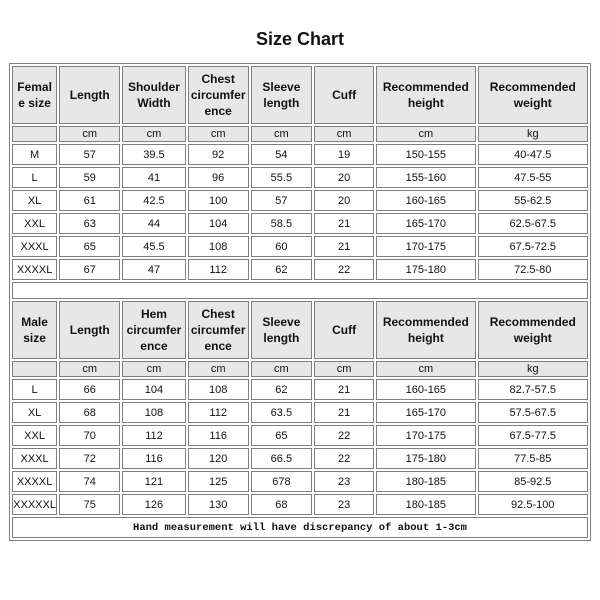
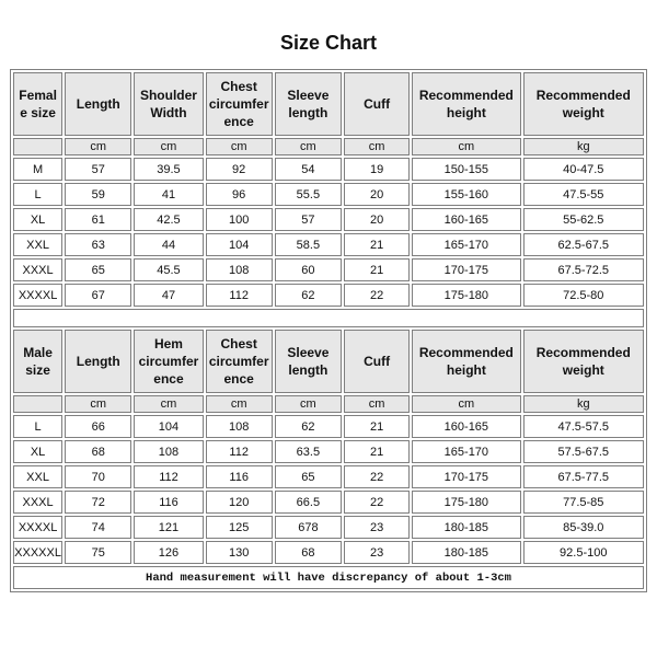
  Size Chart
  Female size	Length	Shoulder Width	Chest circumference	Sleeve length	Cuff	Recommended height	Recommended weight
  	cm	cm	cm	cm	cm	cm	kg
  M	57	39.5	92	54	19	150-155	40-47.5
  L	59	41	96	55.5	20	155-160	47.5-55
  XL	61	42.5	100	57	20	160-165	55-62.5
  XXL	63	44	104	58.5	21	165-170	62.5-67.5
  XXXL	65	45.5	108	60	21	170-175	67.5-72.5
  XXXXL	67	47	112	62	22	175-180	72.5-80
  Male size	Length	Hem circumference	Chest circumference	Sleeve length	Cuff	Recommended height	Recommended weight
  	cm	cm	cm	cm	cm	cm	kg
- L	66	104	108	62	21	160-165	82.7-57.5
+ L	66	104	108	62	21	160-165	47.5-57.5
  XL	68	108	112	63.5	21	165-170	57.5-67.5
  XXL	70	112	116	65	22	170-175	67.5-77.5
  XXXL	72	116	120	66.5	22	175-180	77.5-85
- XXXXL	74	121	125	678	23	180-185	85-92.5
+ XXXXL	74	121	125	678	23	180-185	85-39.0
  XXXXXL	75	126	130	68	23	180-185	92.5-100
  Hand measurement will have discrepancy of about 1-3cm
